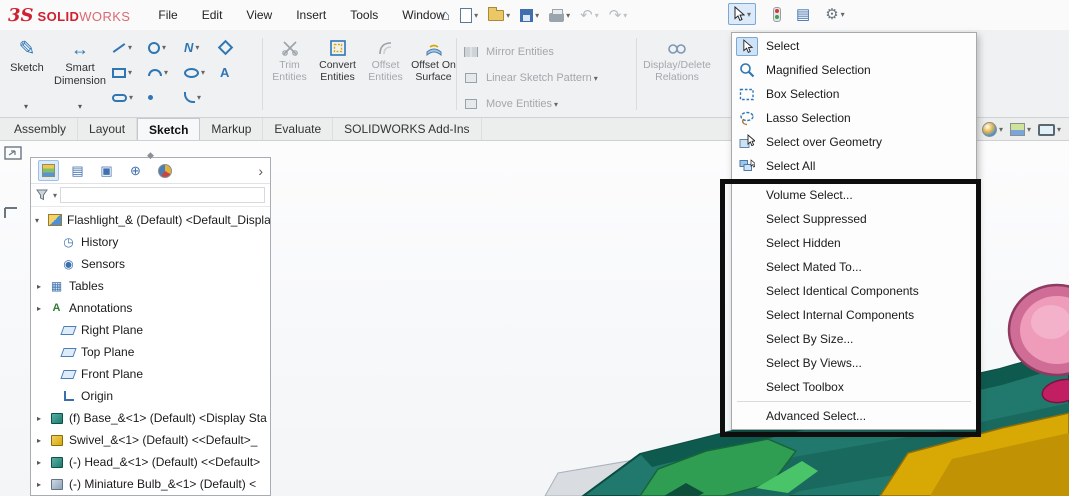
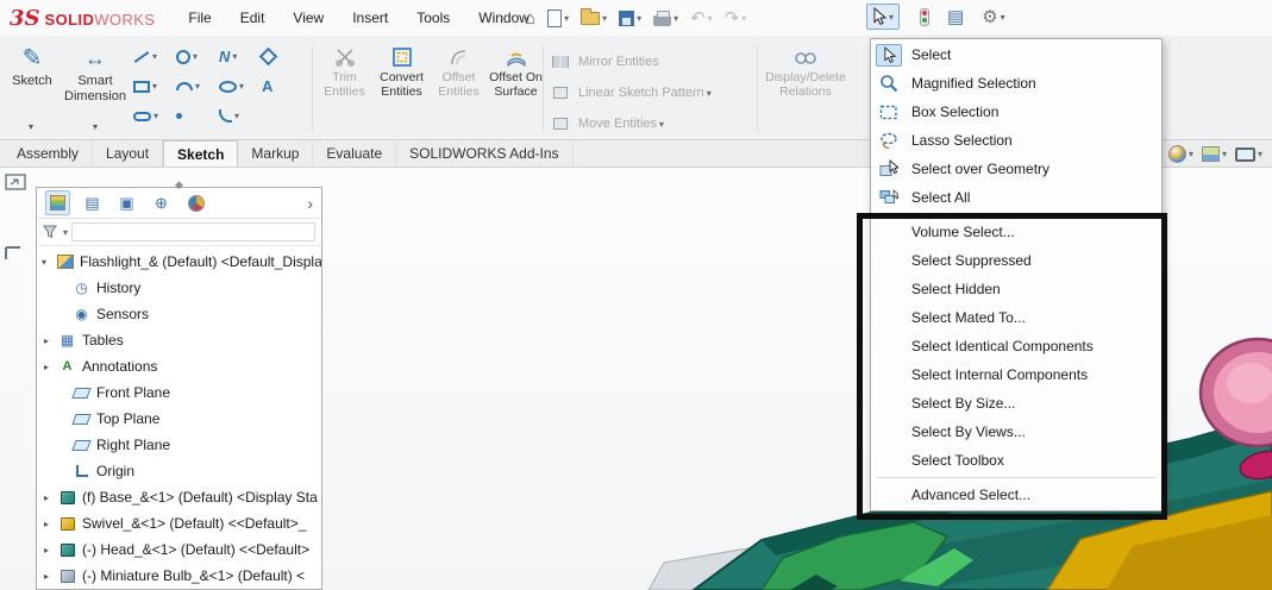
  3S
  SOLID
  WORKS
  File
  Edit
  View
  Insert
  Tools
  Window
  ⌂
  ▾
  ▾
  ▾
  ▾
  ↶
  ▾
  ↷
  ▾
  ▾
  ▤
  ⚙
  ▾
  ✎
  Sketch
  ▾
  ↔
  Smart Dimension
  ▾
  ▾
  ▾
  N
  ▾
  ▾
  ▾
  ▾
  A
  ▾
  ▾
  Trim Entities
  Convert Entities
  Offset Entities
  Offset On Surface
  Mirror Entities
  Linear Sketch Pattern
  ▾
  Move Entities
  ▾
  Display/Delete Relations
  Assembly
  Layout
  Sketch
  Markup
  Evaluate
  SOLIDWORKS Add-Ins
  ▾
  ▾
  ▾
  ◆
  ▤
  ▣
  ⊕
  ›
  ▾
  ▾
  Flashlight_& (Default) <Default_Displa
  ◷
  History
  ◉
  Sensors
  ▸
  ▦
  Tables
  ▸
  A
  Annotations
- Right Plane
+ Front Plane
  Top Plane
- Front Plane
+ Right Plane
  Origin
  ▸
  (f) Base_&<1> (Default) <Display Sta
  ▸
  Swivel_&<1> (Default) <<Default>_
  ▸
  (-) Head_&<1> (Default) <<Default>
  ▸
  (-) Miniature Bulb_&<1> (Default) <
  Select
  Magnified Selection
  Box Selection
  Lasso Selection
  Select over Geometry
  Select All
  Volume Select...
  Select Suppressed
  Select Hidden
  Select Mated To...
  Select Identical Components
  Select Internal Components
  Select By Size...
  Select By Views...
  Select Toolbox
  Advanced Select...
